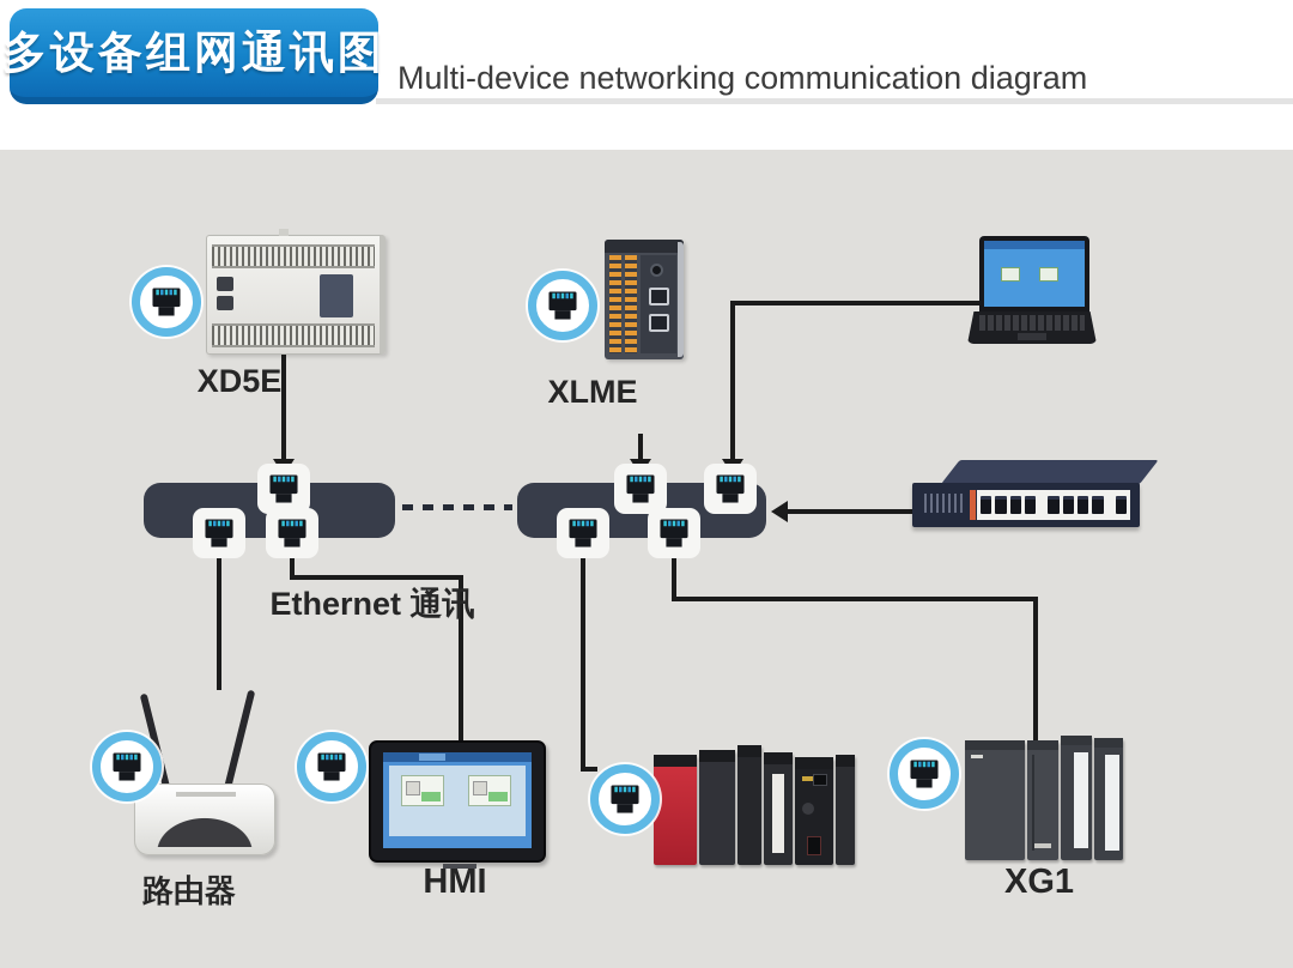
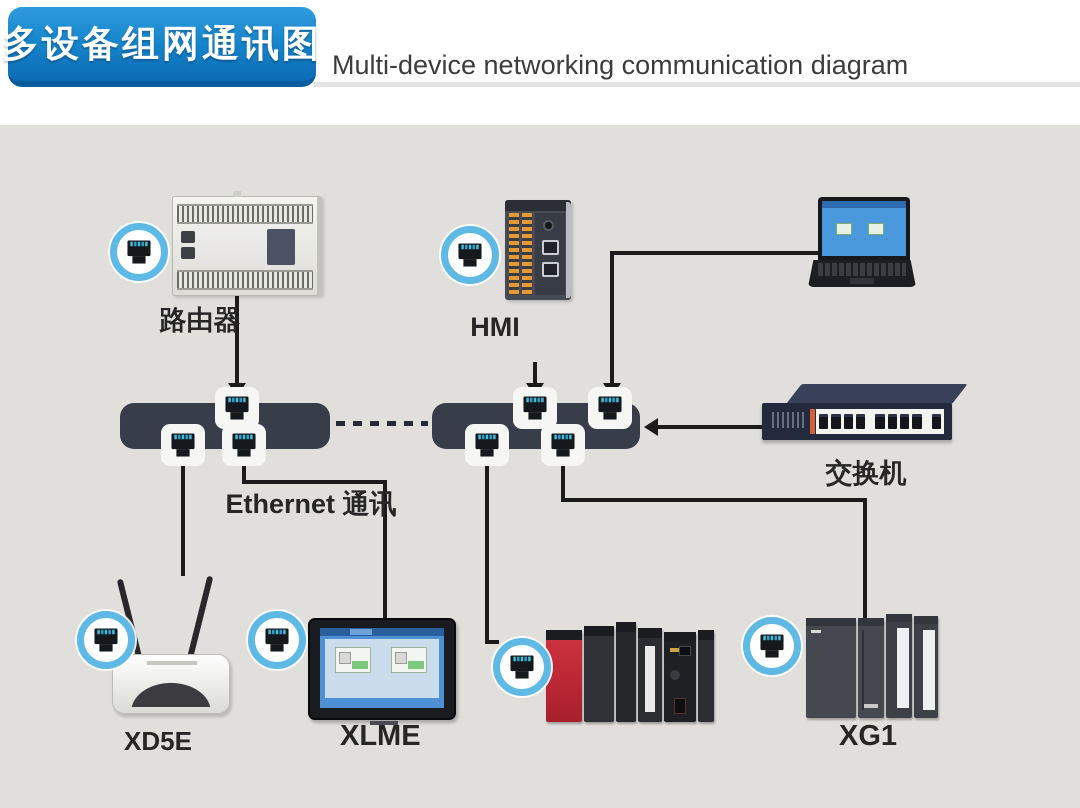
  多设备组网通讯图
  Multi-device networking communication diagram
- XD5E
+ 路由器
- XLME
+ HMI
+ 交换机
  Ethernet 通讯
- 路由器
+ XD5E
- HMI
+ XLME
  XG1
